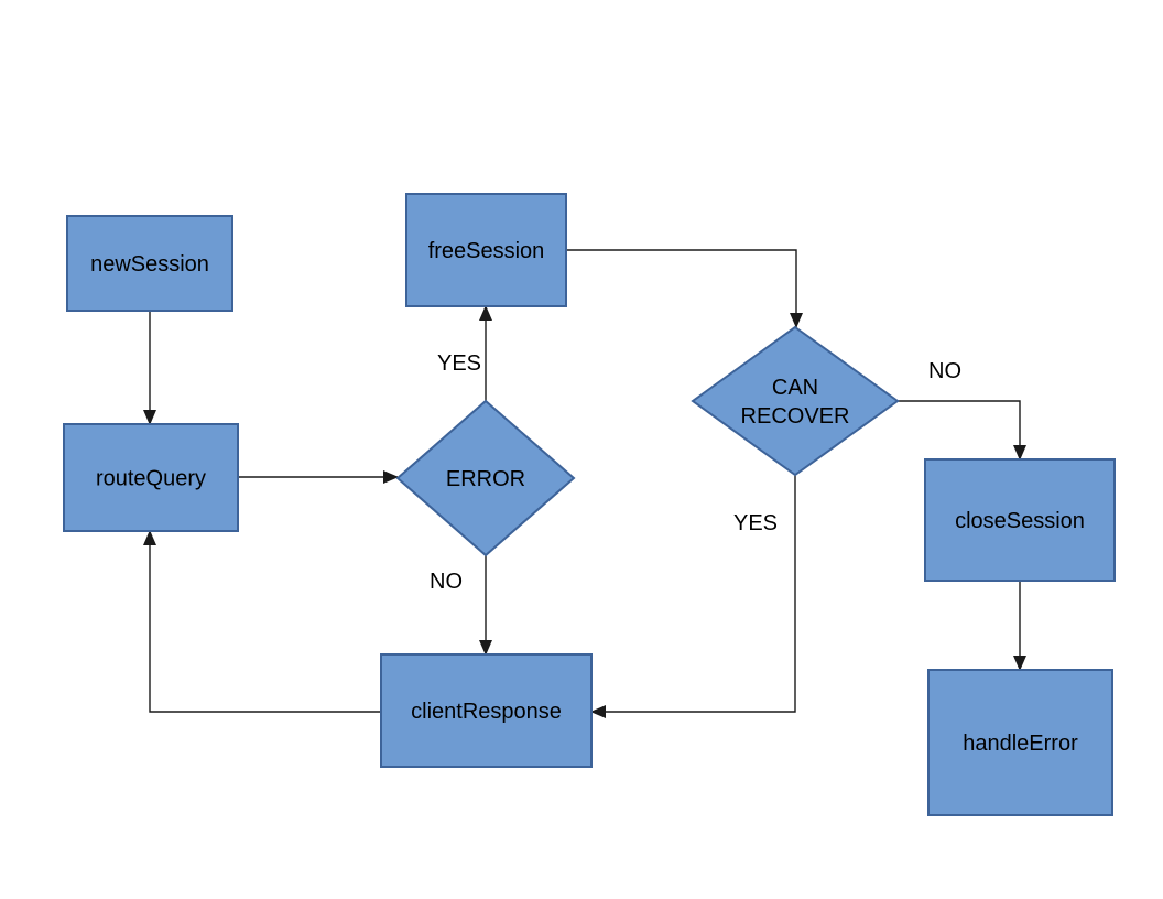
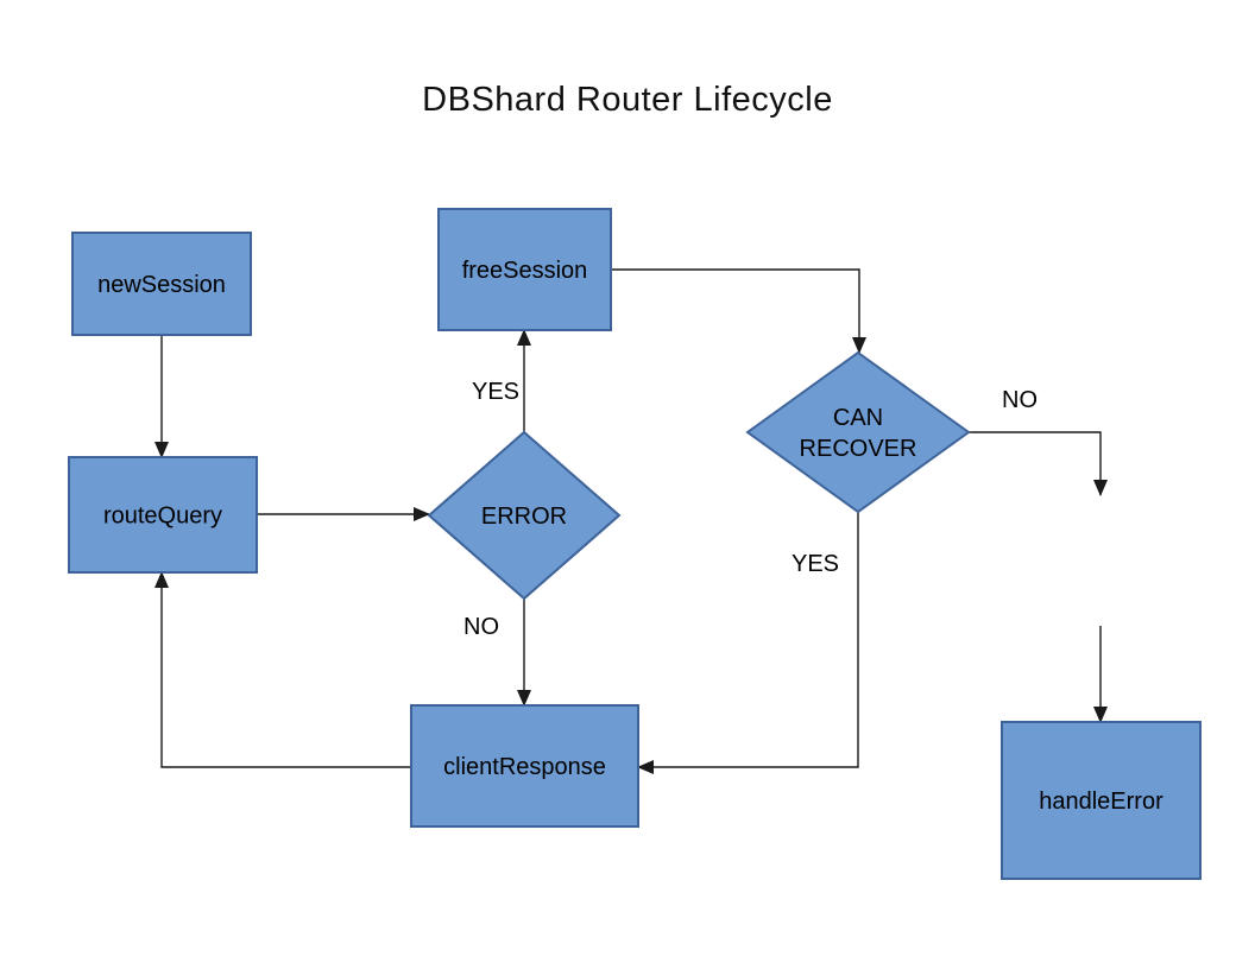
+ DBShard Router Lifecycle
  newSession
  routeQuery
  freeSession
  ERROR
  CAN RECOVER
- closeSession
  clientResponse
  handleError
  YES
  NO
  NO
  YES
